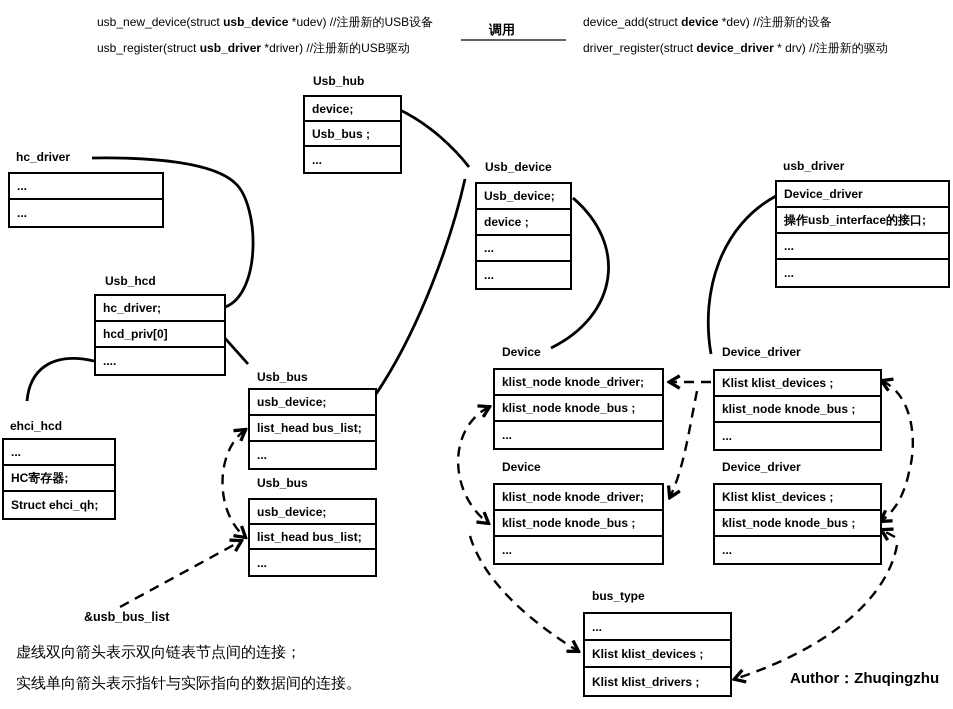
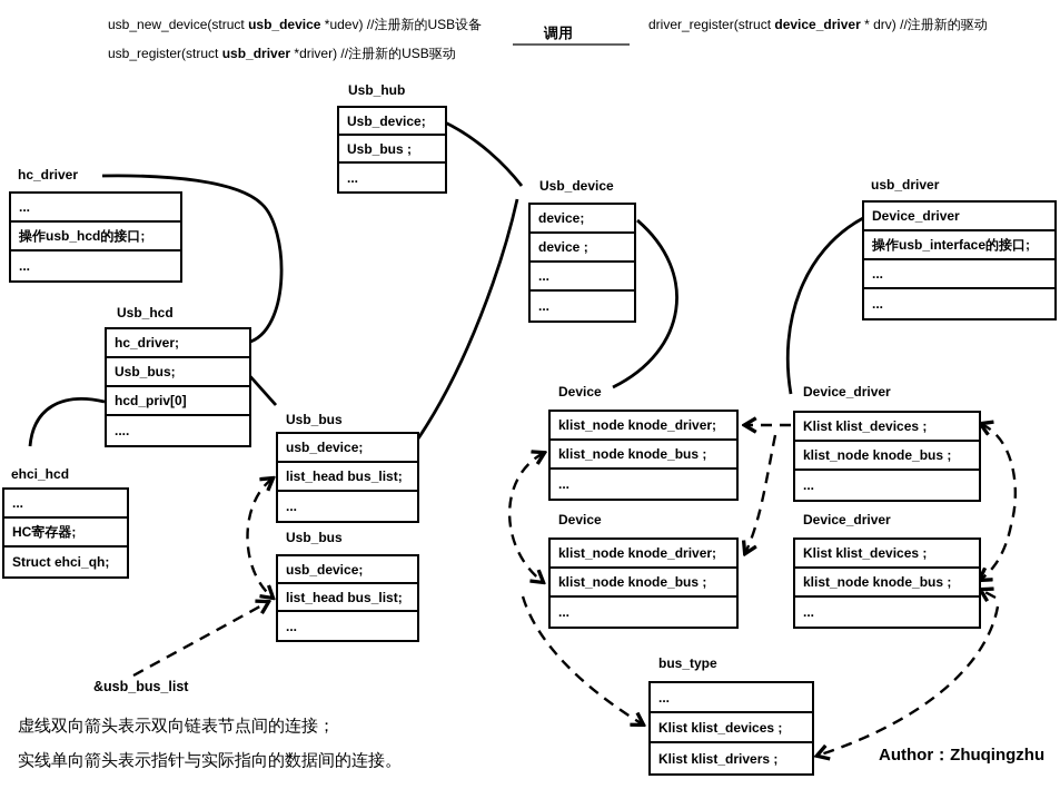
  usb_new_device(struct usb_device *udev) //注册新的USB设备
  usb_register(struct usb_driver *driver) //注册新的USB驱动
  调用
- device_add(struct device *dev) //注册新的设备
  driver_register(struct device_driver * drv) //注册新的驱动
  Usb_hub
- device;
+ Usb_device;
  Usb_bus ;
  ...
  hc_driver
  ...
+ 操作usb_hcd的接口;
  ...
  Usb_hcd
  hc_driver;
+ Usb_bus;
  hcd_priv[0]
  ....
  ehci_hcd
  ...
  HC寄存器;
  Struct ehci_qh;
  Usb_device
- Usb_device;
+ device;
  device ;
  ...
  ...
  usb_driver
  Device_driver
  操作usb_interface的接口;
  ...
  ...
  Usb_bus
  usb_device;
  list_head bus_list;
  ...
  Usb_bus
  usb_device;
  list_head bus_list;
  ...
  Device
  klist_node knode_driver;
  klist_node knode_bus ;
  ...
  Device_driver
  Klist klist_devices ;
  klist_node knode_bus ;
  ...
  Device
  klist_node knode_driver;
  klist_node knode_bus ;
  ...
  Device_driver
  Klist klist_devices ;
  klist_node knode_bus ;
  ...
  bus_type
  ...
  Klist klist_devices ;
  Klist klist_drivers ;
  &usb_bus_list
  虚线双向箭头表示双向链表节点间的连接；
  实线单向箭头表示指针与实际指向的数据间的连接。
  Author：Zhuqingzhu
